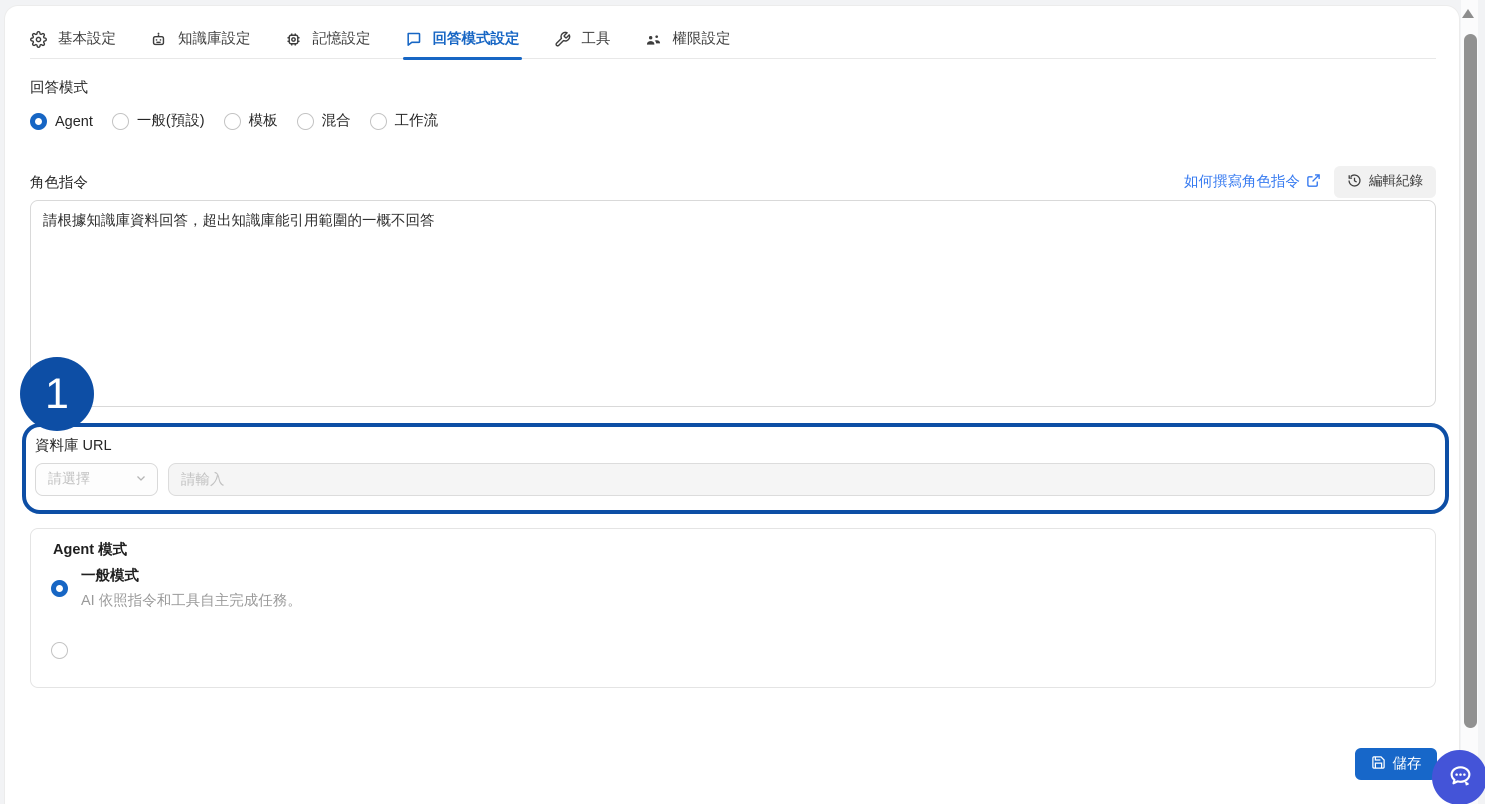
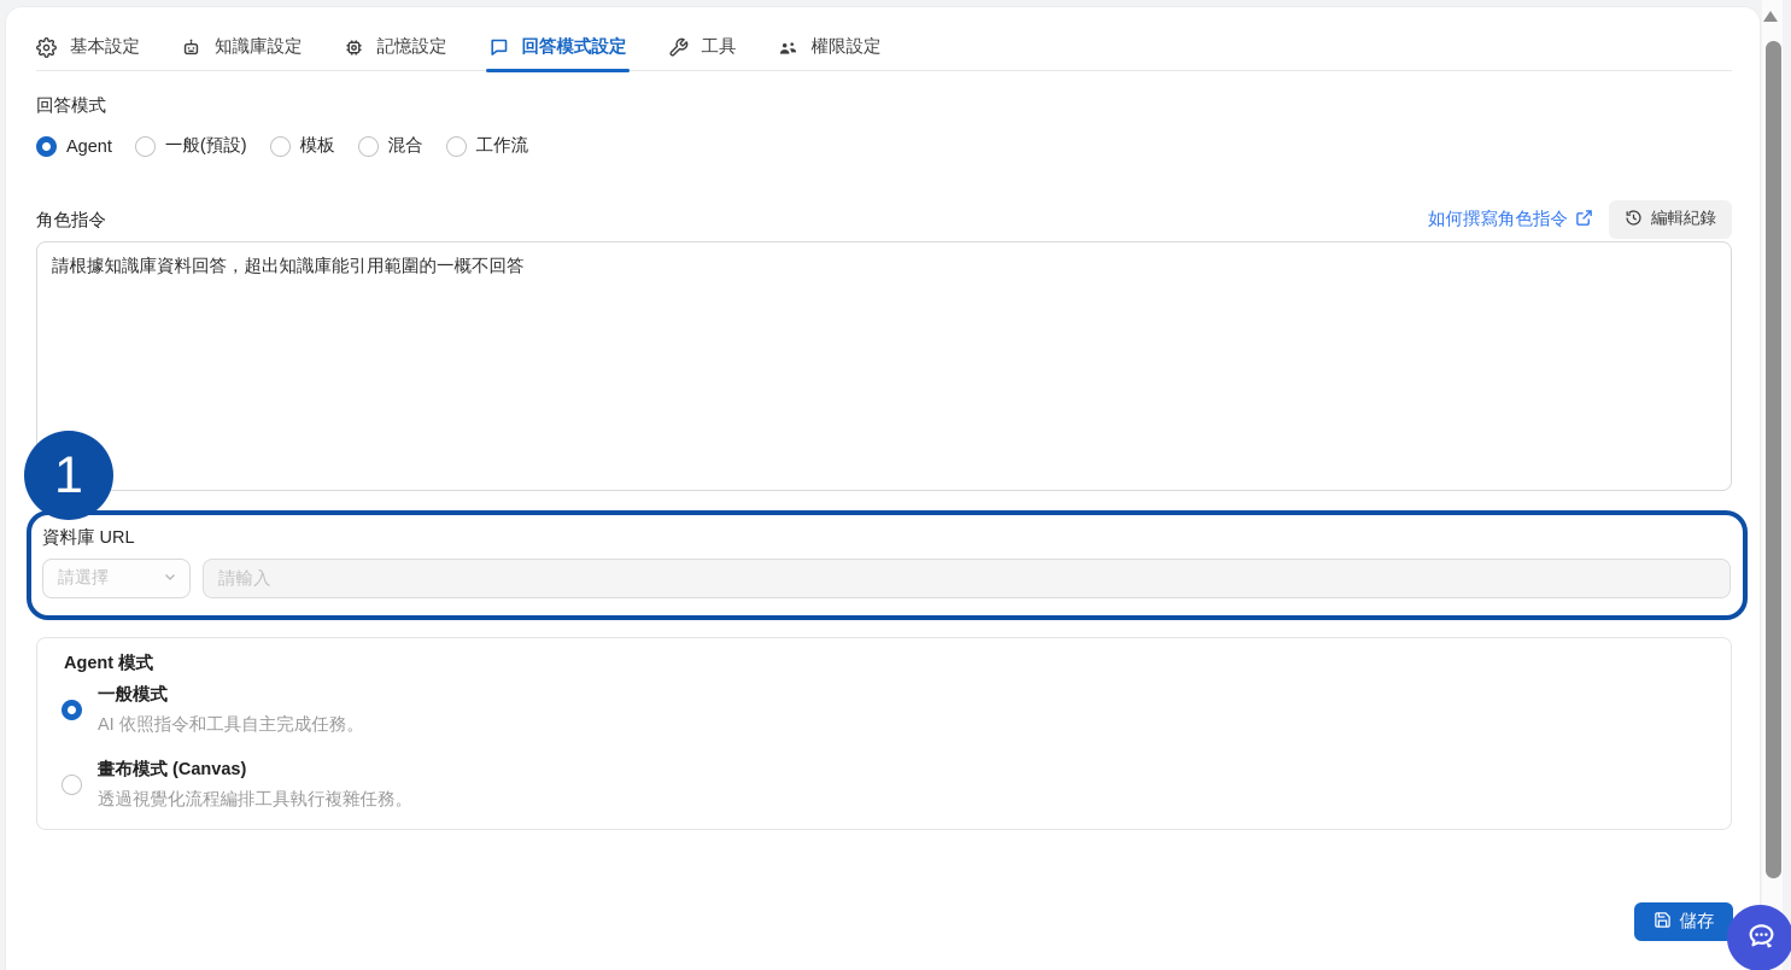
  基本設定
  知識庫設定
  記憶設定
  回答模式設定
  工具
  權限設定
  回答模式
  Agent
  一般(預設)
  模板
  混合
  工作流
  角色指令
  如何撰寫角色指令
  編輯紀錄
  請根據知識庫資料回答，超出知識庫能引用範圍的一概不回答
  1
  資料庫 URL
  請選擇
  請輸入
  Agent 模式
  一般模式
  AI 依照指令和工具自主完成任務。
+ 畫布模式 (Canvas)
+ 透過視覺化流程編排工具執行複雜任務。
  儲存
